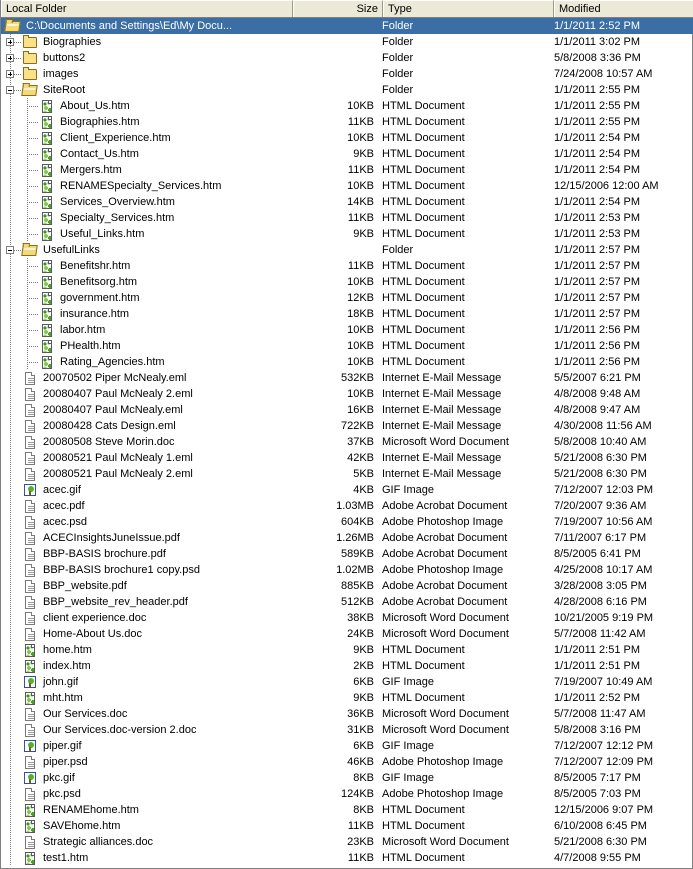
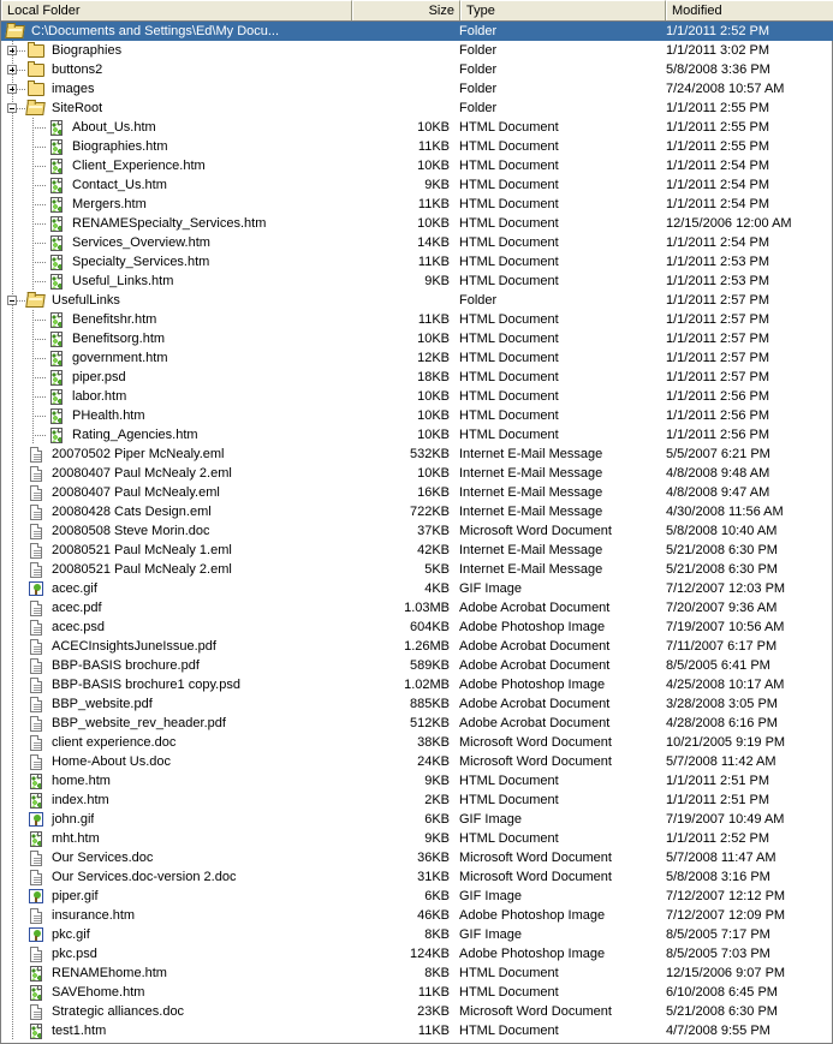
  Local Folder
  Size
  Type
  Modified
  C:\Documents and Settings\Ed\My Docu...
  Folder
  1/1/2011 2:52 PM
  Biographies
  Folder
  1/1/2011 3:02 PM
  buttons2
  Folder
  5/8/2008 3:36 PM
  images
  Folder
  7/24/2008 10:57 AM
  SiteRoot
  Folder
  1/1/2011 2:55 PM
  About_Us.htm
  10KB
  HTML Document
  1/1/2011 2:55 PM
  Biographies.htm
  11KB
  HTML Document
  1/1/2011 2:55 PM
  Client_Experience.htm
  10KB
  HTML Document
  1/1/2011 2:54 PM
  Contact_Us.htm
  9KB
  HTML Document
  1/1/2011 2:54 PM
  Mergers.htm
  11KB
  HTML Document
  1/1/2011 2:54 PM
  RENAMESpecialty_Services.htm
  10KB
  HTML Document
  12/15/2006 12:00 AM
  Services_Overview.htm
  14KB
  HTML Document
  1/1/2011 2:54 PM
  Specialty_Services.htm
  11KB
  HTML Document
  1/1/2011 2:53 PM
  Useful_Links.htm
  9KB
  HTML Document
  1/1/2011 2:53 PM
  UsefulLinks
  Folder
  1/1/2011 2:57 PM
  Benefitshr.htm
  11KB
  HTML Document
  1/1/2011 2:57 PM
  Benefitsorg.htm
  10KB
  HTML Document
  1/1/2011 2:57 PM
  government.htm
  12KB
  HTML Document
  1/1/2011 2:57 PM
- insurance.htm
+ piper.psd
  18KB
  HTML Document
  1/1/2011 2:57 PM
  labor.htm
  10KB
  HTML Document
  1/1/2011 2:56 PM
  PHealth.htm
  10KB
  HTML Document
  1/1/2011 2:56 PM
  Rating_Agencies.htm
  10KB
  HTML Document
  1/1/2011 2:56 PM
  20070502 Piper McNealy.eml
  532KB
  Internet E-Mail Message
  5/5/2007 6:21 PM
  20080407 Paul McNealy 2.eml
  10KB
  Internet E-Mail Message
  4/8/2008 9:48 AM
  20080407 Paul McNealy.eml
  16KB
  Internet E-Mail Message
  4/8/2008 9:47 AM
  20080428 Cats Design.eml
  722KB
  Internet E-Mail Message
  4/30/2008 11:56 AM
  20080508 Steve Morin.doc
  37KB
  Microsoft Word Document
  5/8/2008 10:40 AM
  20080521 Paul McNealy 1.eml
  42KB
  Internet E-Mail Message
  5/21/2008 6:30 PM
  20080521 Paul McNealy 2.eml
  5KB
  Internet E-Mail Message
  5/21/2008 6:30 PM
  acec.gif
  4KB
  GIF Image
  7/12/2007 12:03 PM
  acec.pdf
  1.03MB
  Adobe Acrobat Document
  7/20/2007 9:36 AM
  acec.psd
  604KB
  Adobe Photoshop Image
  7/19/2007 10:56 AM
  ACECInsightsJuneIssue.pdf
  1.26MB
  Adobe Acrobat Document
  7/11/2007 6:17 PM
  BBP-BASIS brochure.pdf
  589KB
  Adobe Acrobat Document
  8/5/2005 6:41 PM
  BBP-BASIS brochure1 copy.psd
  1.02MB
  Adobe Photoshop Image
  4/25/2008 10:17 AM
  BBP_website.pdf
  885KB
  Adobe Acrobat Document
  3/28/2008 3:05 PM
  BBP_website_rev_header.pdf
  512KB
  Adobe Acrobat Document
  4/28/2008 6:16 PM
  client experience.doc
  38KB
  Microsoft Word Document
  10/21/2005 9:19 PM
  Home-About Us.doc
  24KB
  Microsoft Word Document
  5/7/2008 11:42 AM
  home.htm
  9KB
  HTML Document
  1/1/2011 2:51 PM
  index.htm
  2KB
  HTML Document
  1/1/2011 2:51 PM
  john.gif
  6KB
  GIF Image
  7/19/2007 10:49 AM
  mht.htm
  9KB
  HTML Document
  1/1/2011 2:52 PM
  Our Services.doc
  36KB
  Microsoft Word Document
  5/7/2008 11:47 AM
  Our Services.doc-version 2.doc
  31KB
  Microsoft Word Document
  5/8/2008 3:16 PM
  piper.gif
  6KB
  GIF Image
  7/12/2007 12:12 PM
- piper.psd
+ insurance.htm
  46KB
  Adobe Photoshop Image
  7/12/2007 12:09 PM
  pkc.gif
  8KB
  GIF Image
  8/5/2005 7:17 PM
  pkc.psd
  124KB
  Adobe Photoshop Image
  8/5/2005 7:03 PM
  RENAMEhome.htm
  8KB
  HTML Document
  12/15/2006 9:07 PM
  SAVEhome.htm
  11KB
  HTML Document
  6/10/2008 6:45 PM
  Strategic alliances.doc
  23KB
  Microsoft Word Document
  5/21/2008 6:30 PM
  test1.htm
  11KB
  HTML Document
  4/7/2008 9:55 PM
